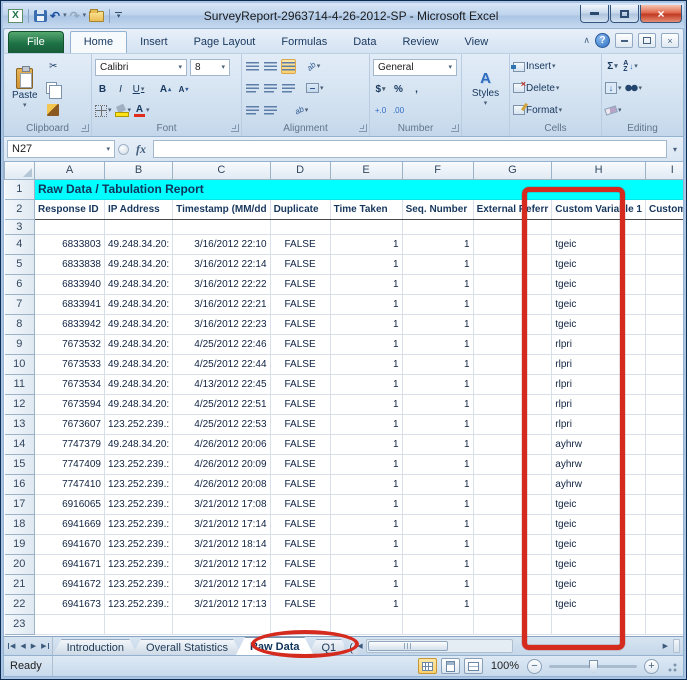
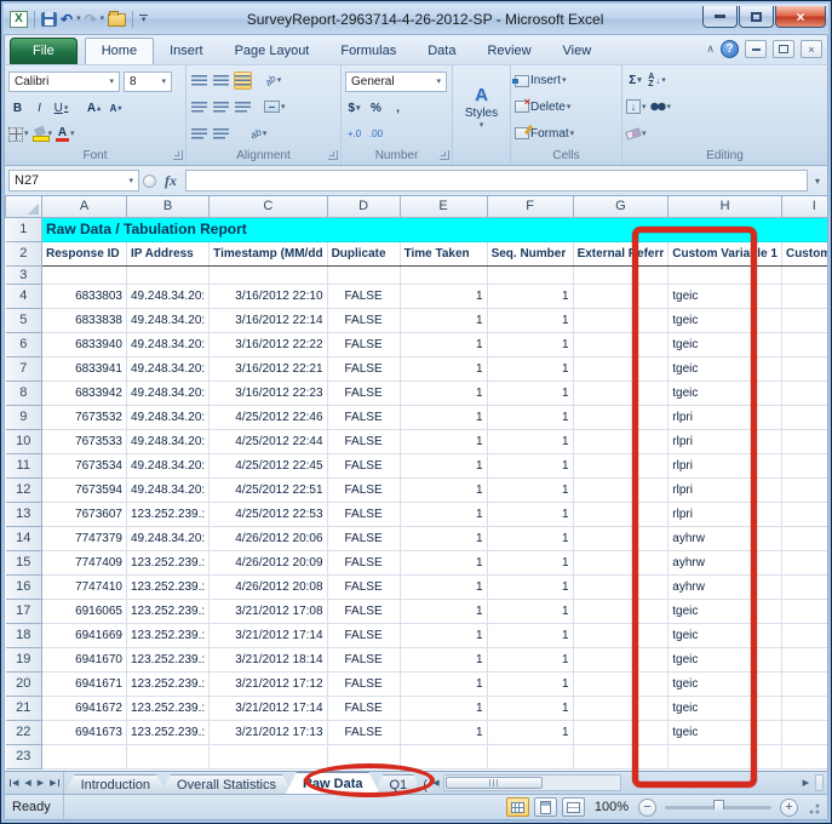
  X
  ↶
  ↷
  SurveyReport-2963714-4-26-2012-SP - Microsoft Excel
  ×
  File
  Home
  Insert
  Page Layout
  Formulas
  Data
  Review
  View
  ∧
  ?
  ×
- Paste
- ✂
- Clipboard
  Calibri
  8
  B
  I
  U
  A
  A
  A
  Font
  Alignment
  General
  $
  %
  ,
  +.0
  .00
  Number
  A
  Styles
  Insert
  Delete
  Format
  Cells
  Σ
  ↓
  ↓
  Editing
  N27
  fx
  ▾
  	A	B	C	D	E	F	G	H	I
  1	Raw Data / Tabulation Report
  2	Response ID	IP Address	Timestamp (MM/dd	Duplicate	Time Taken	Seq. Number	External Referr	Custom Variable 1	Custom
  3
  4	6833803	49.248.34.20:	3/16/2012 22:10	FALSE	1	1		tgeic
  5	6833838	49.248.34.20:	3/16/2012 22:14	FALSE	1	1		tgeic
  6	6833940	49.248.34.20:	3/16/2012 22:22	FALSE	1	1		tgeic
  7	6833941	49.248.34.20:	3/16/2012 22:21	FALSE	1	1		tgeic
  8	6833942	49.248.34.20:	3/16/2012 22:23	FALSE	1	1		tgeic
  9	7673532	49.248.34.20:	4/25/2012 22:46	FALSE	1	1		rlpri
  10	7673533	49.248.34.20:	4/25/2012 22:44	FALSE	1	1		rlpri
- 11	7673534	49.248.34.20:	4/13/2012 22:45	FALSE	1	1		rlpri
+ 11	7673534	49.248.34.20:	4/25/2012 22:45	FALSE	1	1		rlpri
  12	7673594	49.248.34.20:	4/25/2012 22:51	FALSE	1	1		rlpri
  13	7673607	123.252.239.:	4/25/2012 22:53	FALSE	1	1		rlpri
  14	7747379	49.248.34.20:	4/26/2012 20:06	FALSE	1	1		ayhrw
  15	7747409	123.252.239.:	4/26/2012 20:09	FALSE	1	1		ayhrw
  16	7747410	123.252.239.:	4/26/2012 20:08	FALSE	1	1		ayhrw
  17	6916065	123.252.239.:	3/21/2012 17:08	FALSE	1	1		tgeic
  18	6941669	123.252.239.:	3/21/2012 17:14	FALSE	1	1		tgeic
  19	6941670	123.252.239.:	3/21/2012 18:14	FALSE	1	1		tgeic
  20	6941671	123.252.239.:	3/21/2012 17:12	FALSE	1	1		tgeic
  21	6941672	123.252.239.:	3/21/2012 17:14	FALSE	1	1		tgeic
  22	6941673	123.252.239.:	3/21/2012 17:13	FALSE	1	1		tgeic
  23
  Introduction
  Overall Statistics
  Raw Data
  Q1
  (
  Ready
  100%
  −
  +
